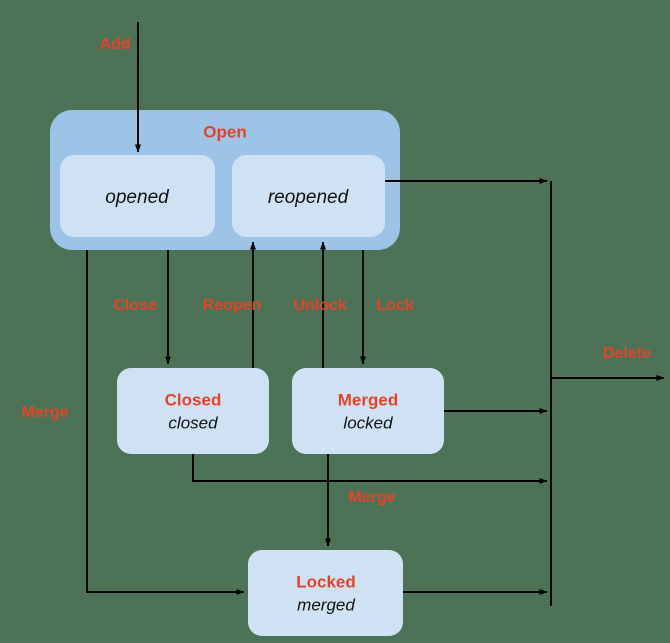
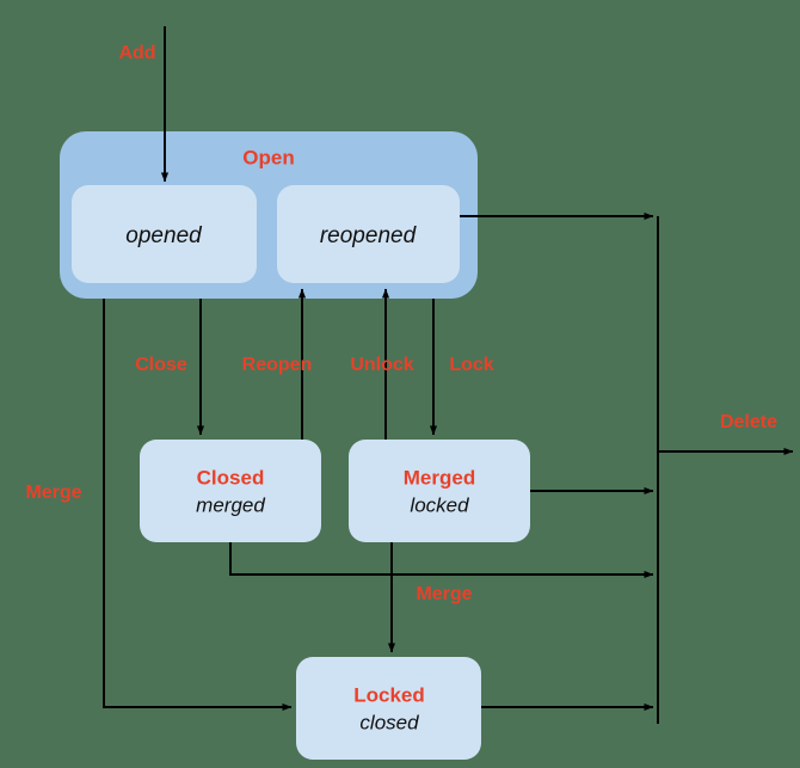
  Open
  opened
  reopened
  Closed
- closed
+ merged
  Merged
  locked
  Locked
- merged
+ closed
  Add
  Close
  Reopen
  Unlock
  Lock
  Merge
  Merge
  Delete
